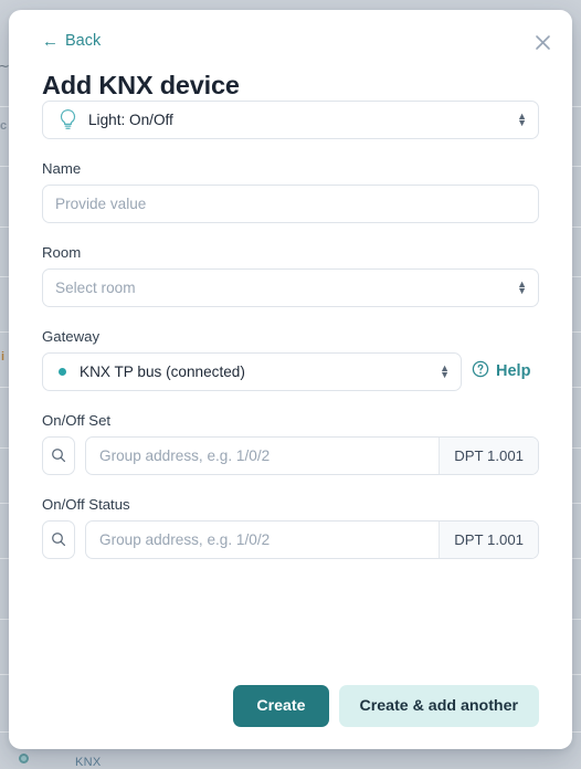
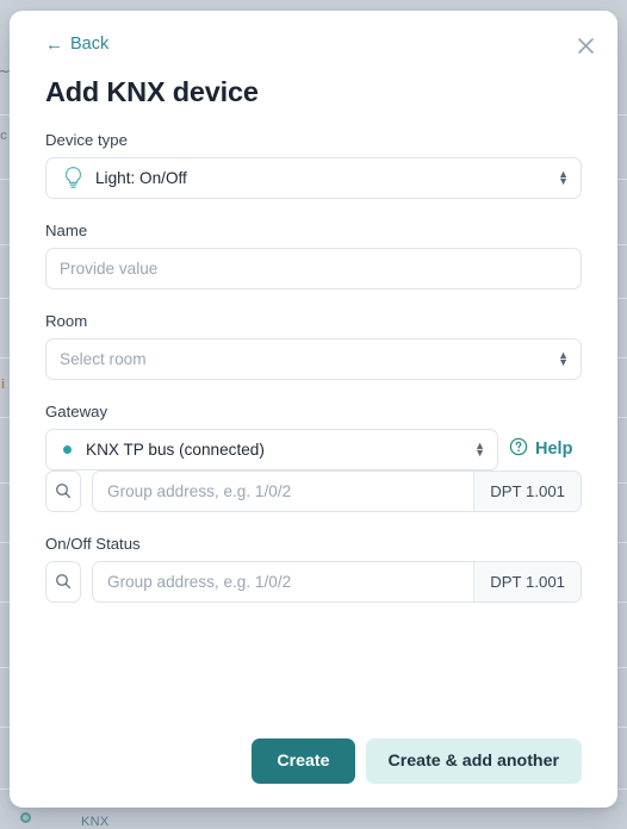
  ∼
  c
  i
  KNX
  ←
  Back
  Add KNX device
+ Device type
  Light: On/Off
  ▲
  ▼
  Name
  Provide value
  Room
  Select room
  ▲
  ▼
  Gateway
  KNX TP bus (connected)
  ▲
  ▼
  Help
- On/Off Set
  Group address, e.g. 1/0/2
  DPT 1.001
  On/Off Status
  Group address, e.g. 1/0/2
  DPT 1.001
  Create
  Create & add another
